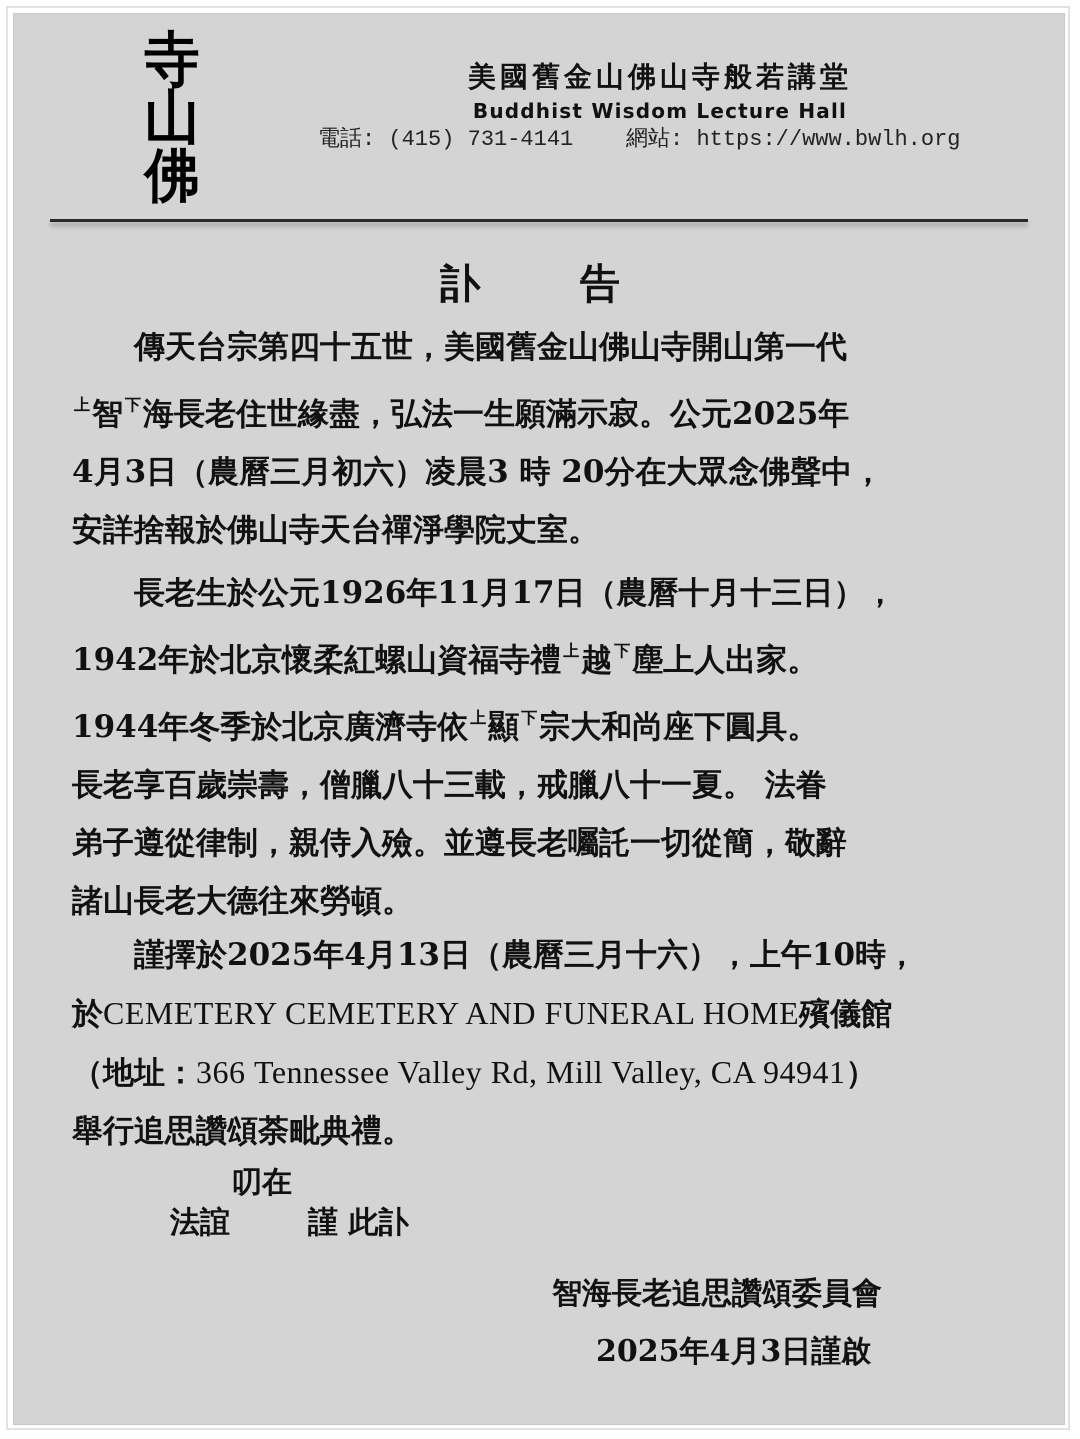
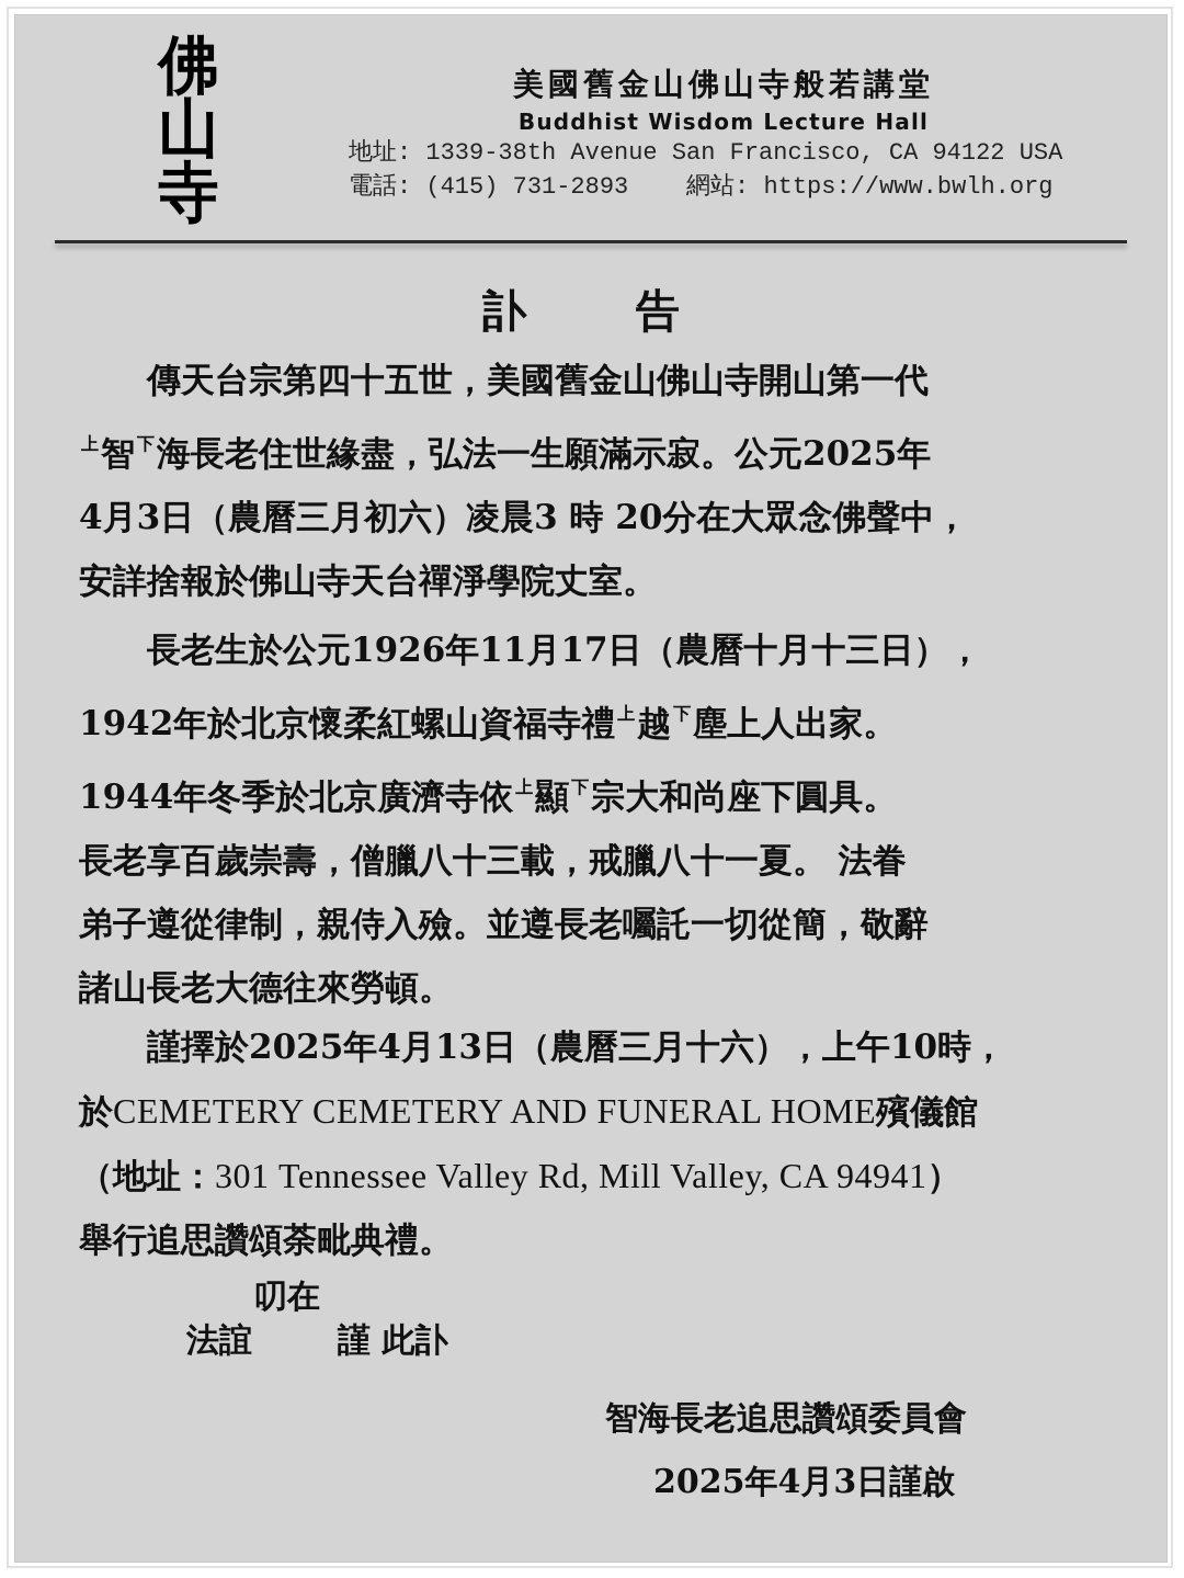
- 寺
+ 佛
  山
- 佛
+ 寺
  美國舊金山佛山寺般若講堂
  Buddhist Wisdom Lecture Hall
+ 地址: 1339-38th Avenue San Francisco, CA 94122 USA
- 電話: (415) 731-4141 網站: https://www.bwlh.org
+ 電話: (415) 731-2893 網站: https://www.bwlh.org
  訃告
  傳天台宗第四十五世，美國舊金山佛山寺開山第一代
  上智下海長老住世緣盡，弘法一生願滿示寂。公元2025年
  4月3日（農曆三月初六）凌晨3 時 20分在大眾念佛聲中，
  安詳捨報於佛山寺天台禪淨學院丈室。
  長老生於公元1926年11月17日（農曆十月十三日），
  1942年於北京懷柔紅螺山資福寺禮上越下塵上人出家。
  1944年冬季於北京廣濟寺依上顯下宗大和尚座下圓具。
  長老享百歲崇壽，僧臘八十三載，戒臘八十一夏。 法眷
  弟子遵從律制，親侍入殮。並遵長老囑託一切從簡，敬辭
  諸山長老大德往來勞頓。
  謹擇於2025年4月13日（農曆三月十六），上午10時，
  於CEMETERY CEMETERY AND FUNERAL HOME殯儀館
- （地址：366 Tennessee Valley Rd, Mill Valley, CA 94941）
+ （地址：301 Tennessee Valley Rd, Mill Valley, CA 94941）
  舉行追思讚頌荼毗典禮。
  叨在
  法誼 謹 此訃
  智海長老追思讚頌委員會
  2025年4月3日謹啟
